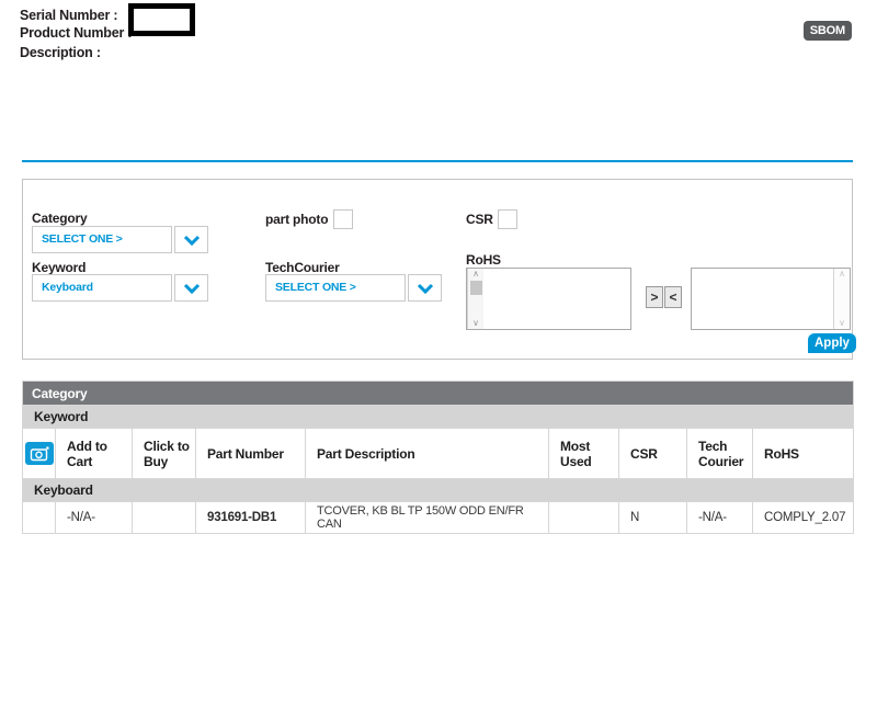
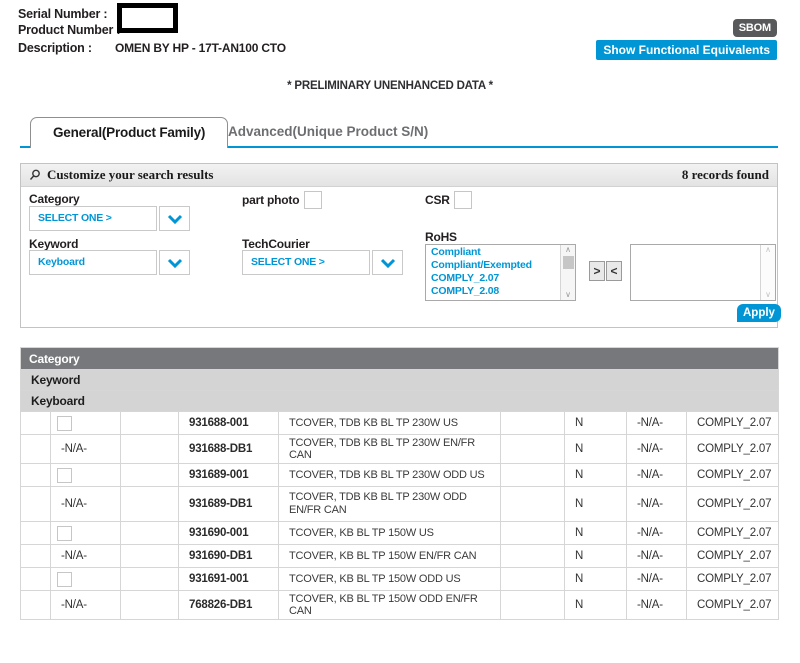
  Serial Number :
  Product Number
  Description :
+ OMEN BY HP - 17T-AN100 CTO
  SBOM
+ Show Functional Equivalents
+ * PRELIMINARY UNENHANCED DATA *
+ General(Product Family)
+ Advanced(Unique Product S/N)
+ Customize your search results
+ 8 records found
  Category
  SELECT ONE >
  Keyword
  Keyboard
  part photo
  TechCourier
  SELECT ONE >
  CSR
  RoHS
+ Compliant
+ Compliant/Exempted
+ COMPLY_2.07
+ COMPLY_2.08
  ∧
  ∨
  >
  <
  ∧
  ∨
  Apply
  Category
  Keyword
- 	Add to Cart	Click to Buy	Part Number	Part Description	Most Used	CSR	Tech Courier	RoHS
  Keyboard
+ 			931688-001	TCOVER, TDB KB BL TP 230W US		N	-N/A-	COMPLY_2.07
+ 	-N/A-		931688-DB1	TCOVER, TDB KB BL TP 230W EN/FR CAN		N	-N/A-	COMPLY_2.07
+ 			931689-001	TCOVER, TDB KB BL TP 230W ODD US		N	-N/A-	COMPLY_2.07
+ 	-N/A-		931689-DB1	TCOVER, TDB KB BL TP 230W ODD EN/FR CAN		N	-N/A-	COMPLY_2.07
+ 			931690-001	TCOVER, KB BL TP 150W US		N	-N/A-	COMPLY_2.07
+ 	-N/A-		931690-DB1	TCOVER, KB BL TP 150W EN/FR CAN		N	-N/A-	COMPLY_2.07
+ 			931691-001	TCOVER, KB BL TP 150W ODD US		N	-N/A-	COMPLY_2.07
- 	-N/A-		931691-DB1	TCOVER, KB BL TP 150W ODD EN/FR CAN		N	-N/A-	COMPLY_2.07
+ 	-N/A-		768826-DB1	TCOVER, KB BL TP 150W ODD EN/FR CAN		N	-N/A-	COMPLY_2.07
